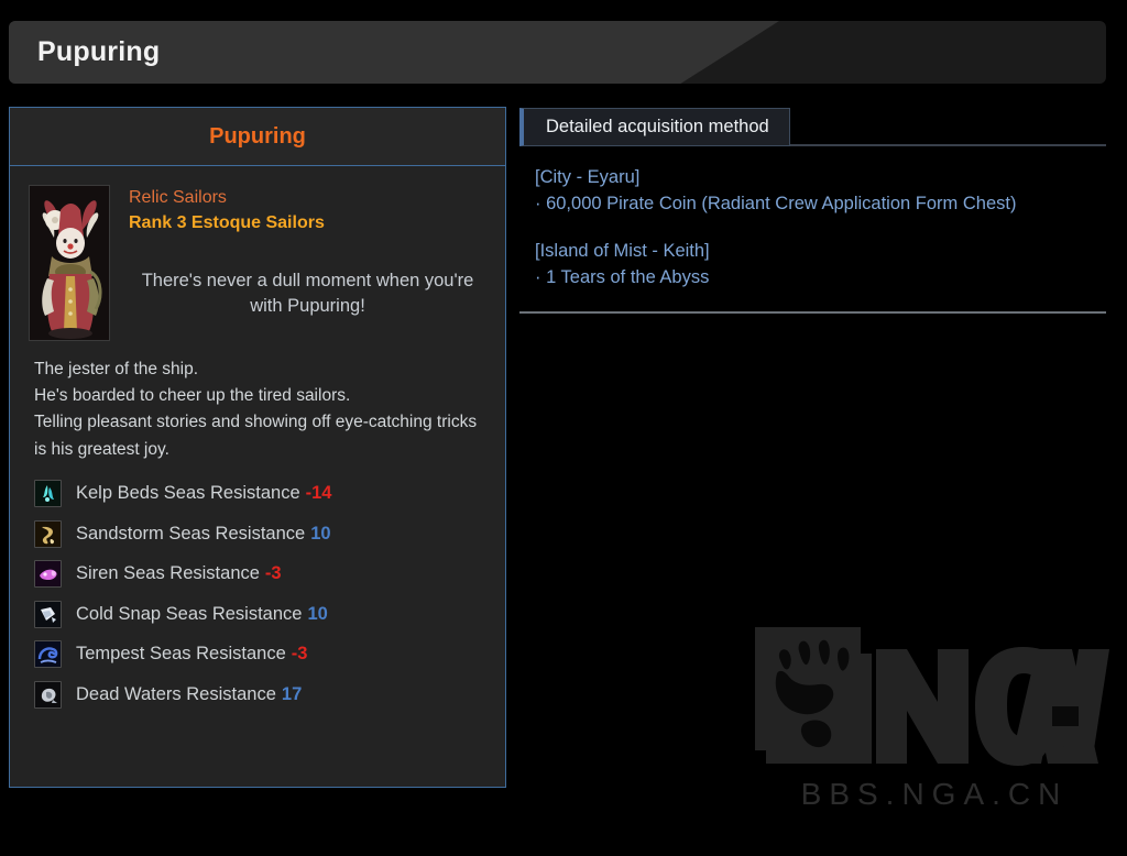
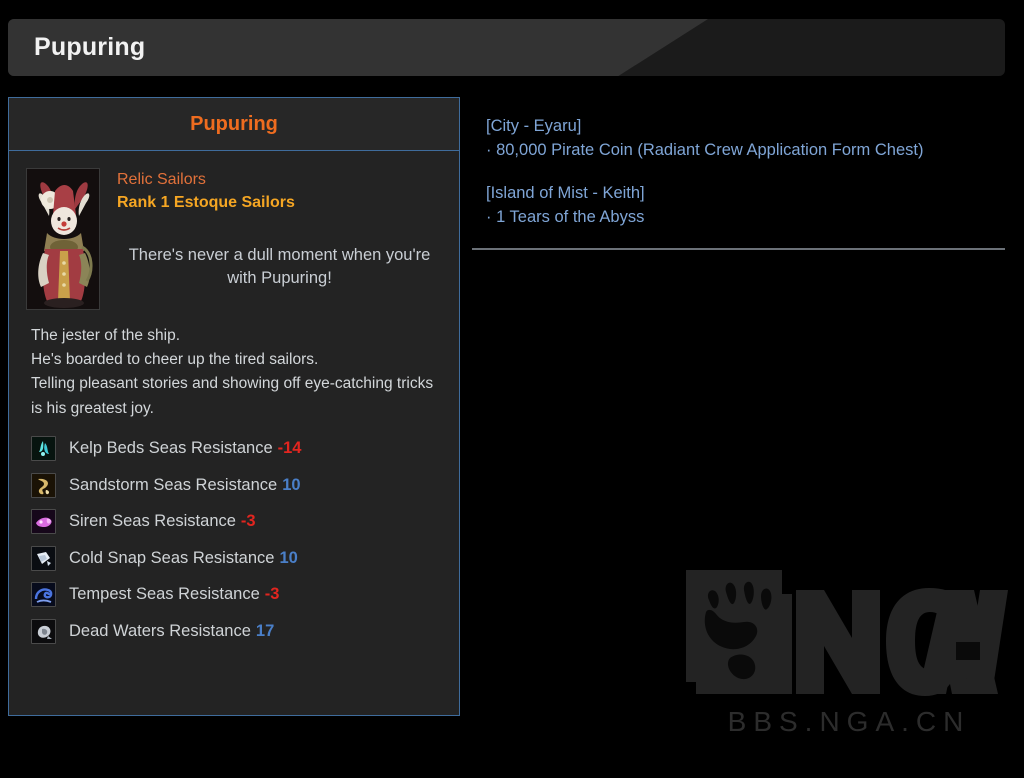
  Pupuring
  Pupuring
  Relic Sailors
- Rank 3 Estoque Sailors
+ Rank 1 Estoque Sailors
  There's never a dull moment when you're with Pupuring!
  The jester of the ship.
  He's boarded to cheer up the tired sailors.
  Telling pleasant stories and showing off eye-catching tricks is his greatest joy.
  Kelp Beds Seas Resistance
  -14
  Sandstorm Seas Resistance
  10
  Siren Seas Resistance
  -3
  Cold Snap Seas Resistance
  10
  Tempest Seas Resistance
  -3
  Dead Waters Resistance
  17
- Detailed acquisition method
  [City - Eyaru]
- · 60,000 Pirate Coin (Radiant Crew Application Form Chest)
+ · 80,000 Pirate Coin (Radiant Crew Application Form Chest)
  [Island of Mist - Keith]
  · 1 Tears of the Abyss
  BBS.NGA.CN
